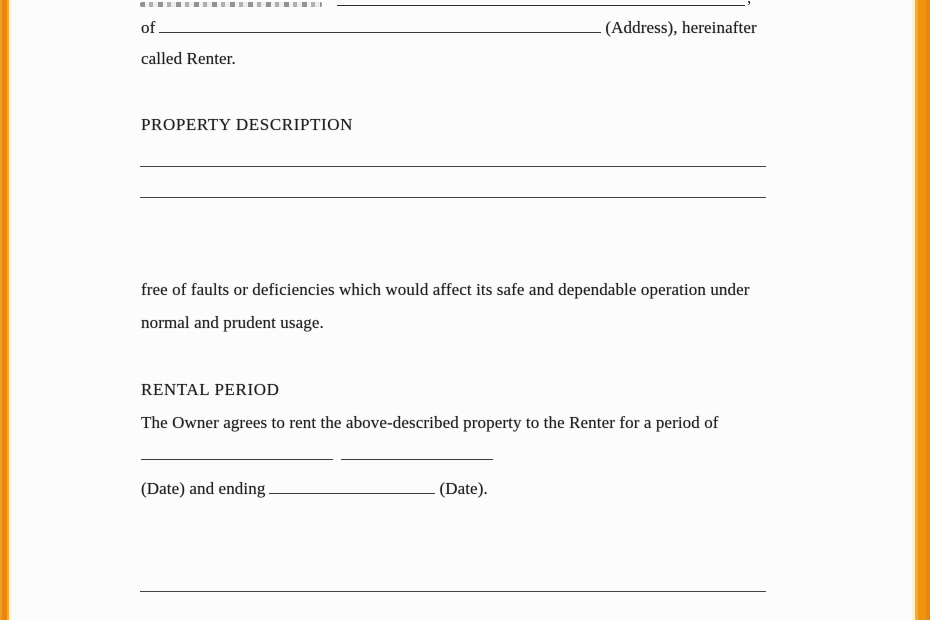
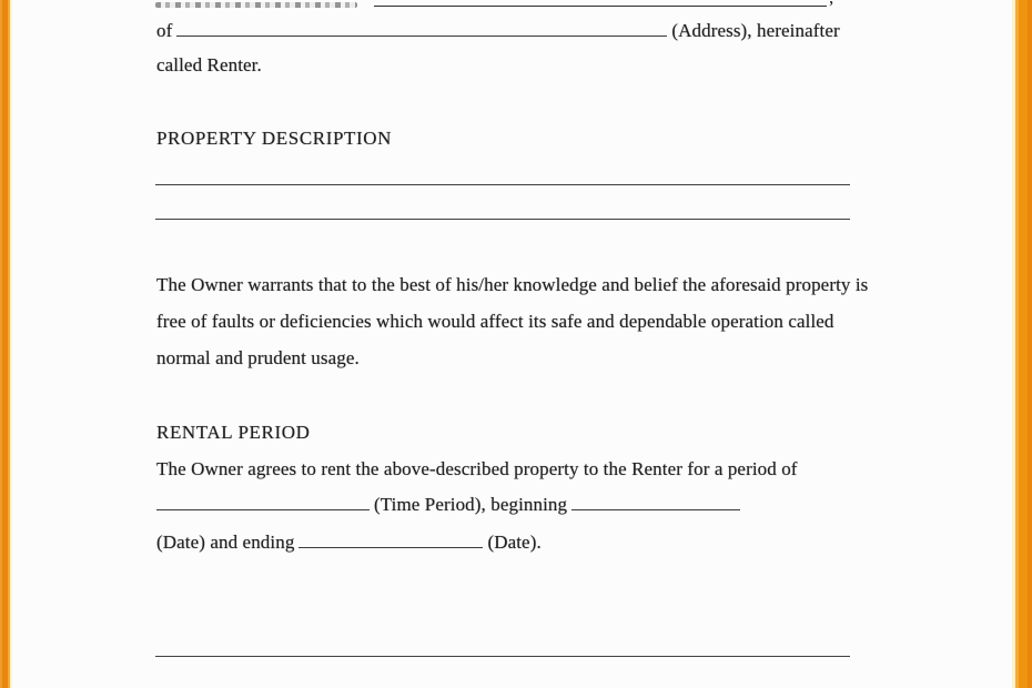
  of (Address), hereinafter
  called Renter.
  PROPERTY DESCRIPTION
+ The Owner warrants that to the best of his/her knowledge and belief the aforesaid property is
- free of faults or deficiencies which would affect its safe and dependable operation under
+ free of faults or deficiencies which would affect its safe and dependable operation called
  normal and prudent usage.
  RENTAL PERIOD
  The Owner agrees to rent the above-described property to the Renter for a period of
+ (Time Period), beginning
  (Date) and ending (Date).
